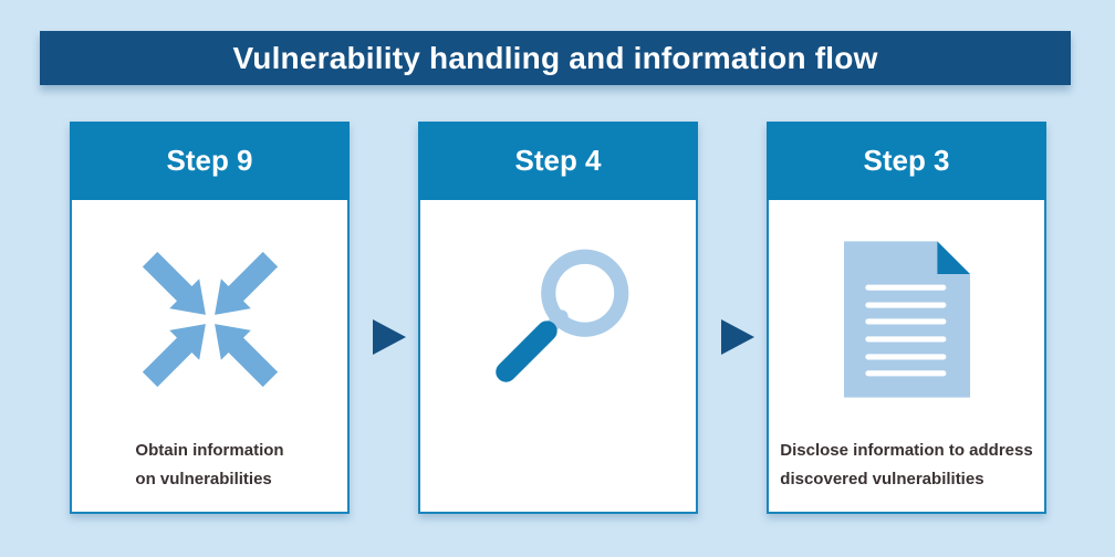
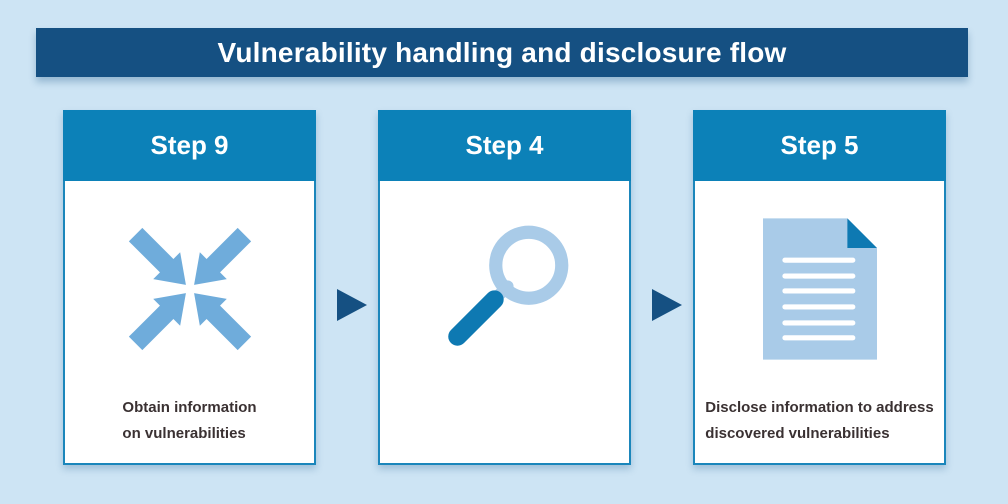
- Vulnerability handling and information flow
+ Vulnerability handling and disclosure flow
  Step 9
  Obtain information
  on vulnerabilities
  Step 4
- Step 3
+ Step 5
  Disclose information to address
  discovered vulnerabilities
